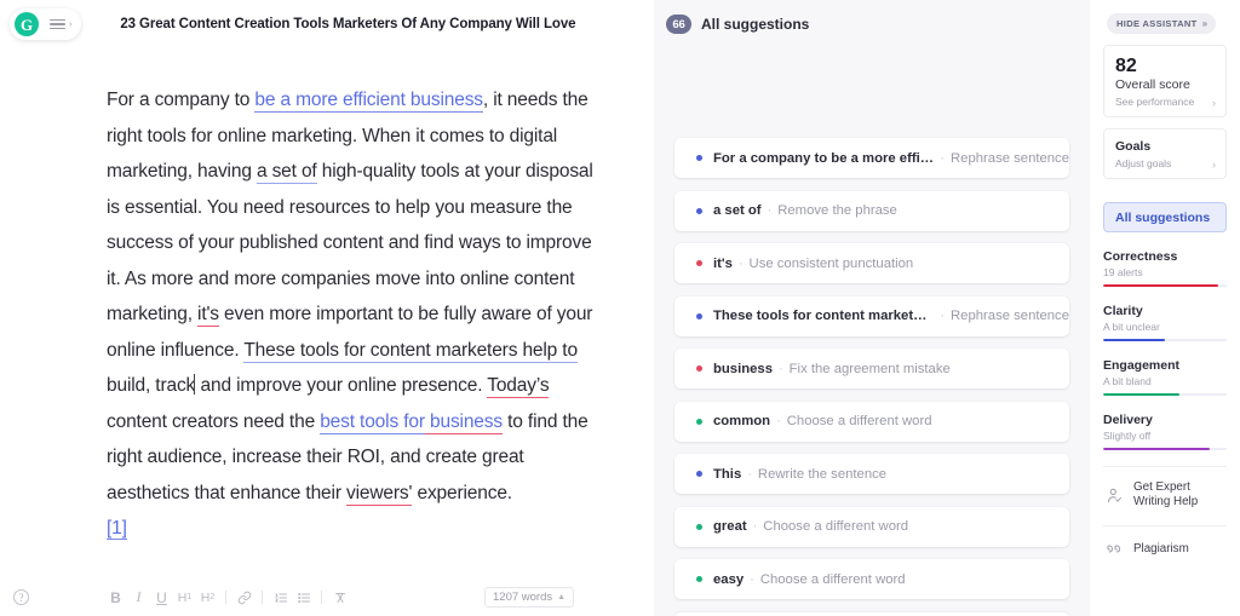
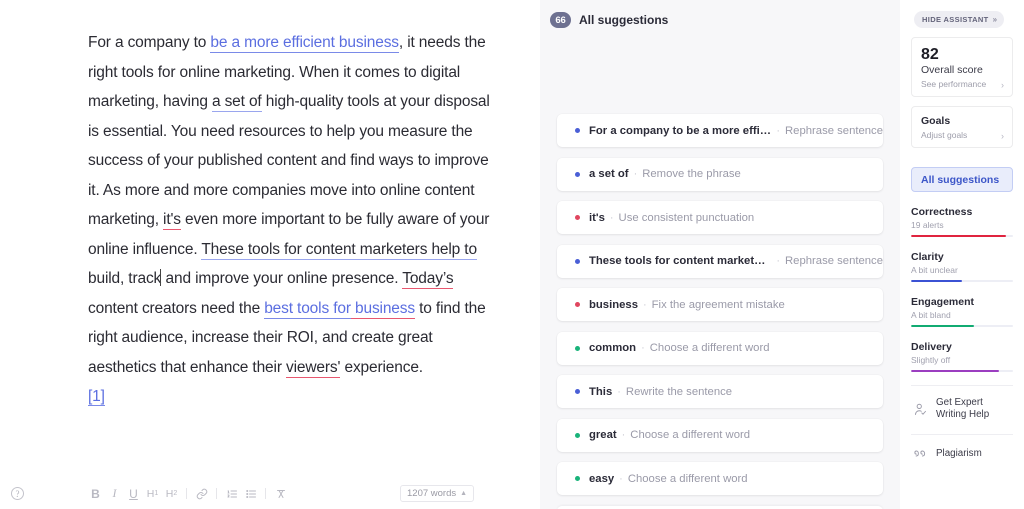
- G
- 23 Great Content Creation Tools Marketers Of Any Company Will Love
  For a company to be a more efficient business, it needs the right tools for online marketing. When it comes to digital marketing, having a set of high-quality tools at your disposal is essential. You need resources to help you measure the success of your published content and find ways to improve it. As more and more companies move into online content marketing, it's even more important to be fully aware of your online influence. These tools for content marketers help to build, track and improve your online presence. Today’s content creators need the best tools for business to find the right audience, increase their ROI, and create great aesthetics that enhance their viewers' experience.
  [1]
  ?
  B
  I
  U
  H
  H
  1207 words
  66
  All suggestions
  For a company to be a more effici
  ·
  Rephrase sentence
  a set of
  ·
  Remove the phrase
  it's
  ·
  Use consistent punctuation
  These tools for content marketers
  ·
  Rephrase sentence
  business
  ·
  Fix the agreement mistake
  common
  Choose a different word
  This
  Rewrite the sentence
  great
  ·
  Choose a different word
  easy
  Choose a different word
  HIDE ASSISTANT
  »
  82
  Overall score
  See performance
  ›
  Goals
  Adjust goals
  ›
  All suggestions
  Correctness
  19 alerts
  Clarity
  A bit unclear
  Engagement
  A bit bland
  Delivery
  Slightly off
  Get Expert Writing Help
  Plagiarism
